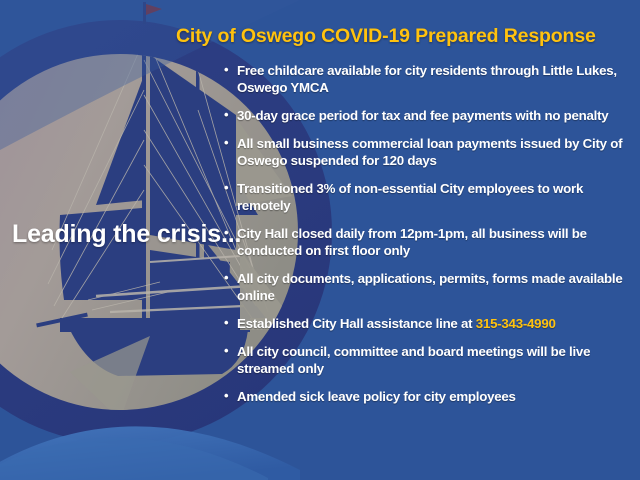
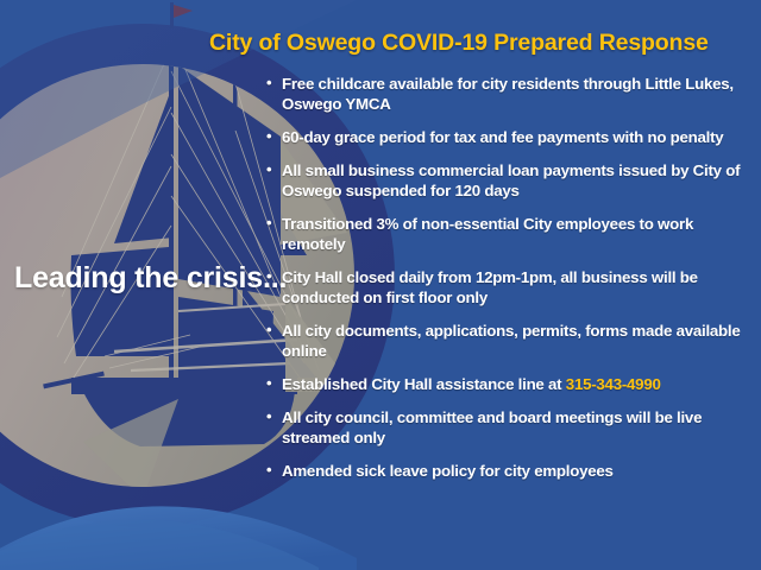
  Leading the crisis...
  City of Oswego COVID-19 Prepared Response
  Free childcare available for city residents through Little Lukes, Oswego YMCA
- 30-day grace period for tax and fee payments with no penalty
+ 60-day grace period for tax and fee payments with no penalty
  All small business commercial loan payments issued by City of Oswego suspended for 120 days
  Transitioned 3% of non-essential City employees to work remotely
  City Hall closed daily from 12pm-1pm, all business will be conducted on first floor only
  All city documents, applications, permits, forms made available online
  Established City Hall assistance line at 315-343-4990
  All city council, committee and board meetings will be live streamed only
  Amended sick leave policy for city employees
